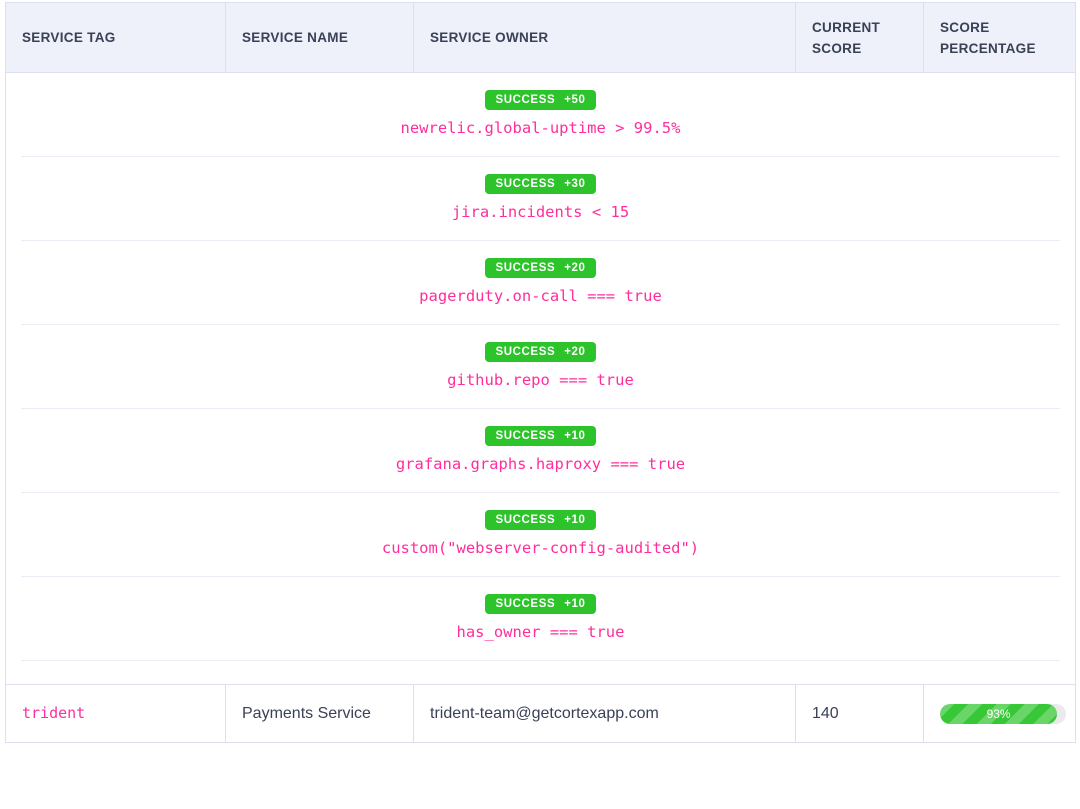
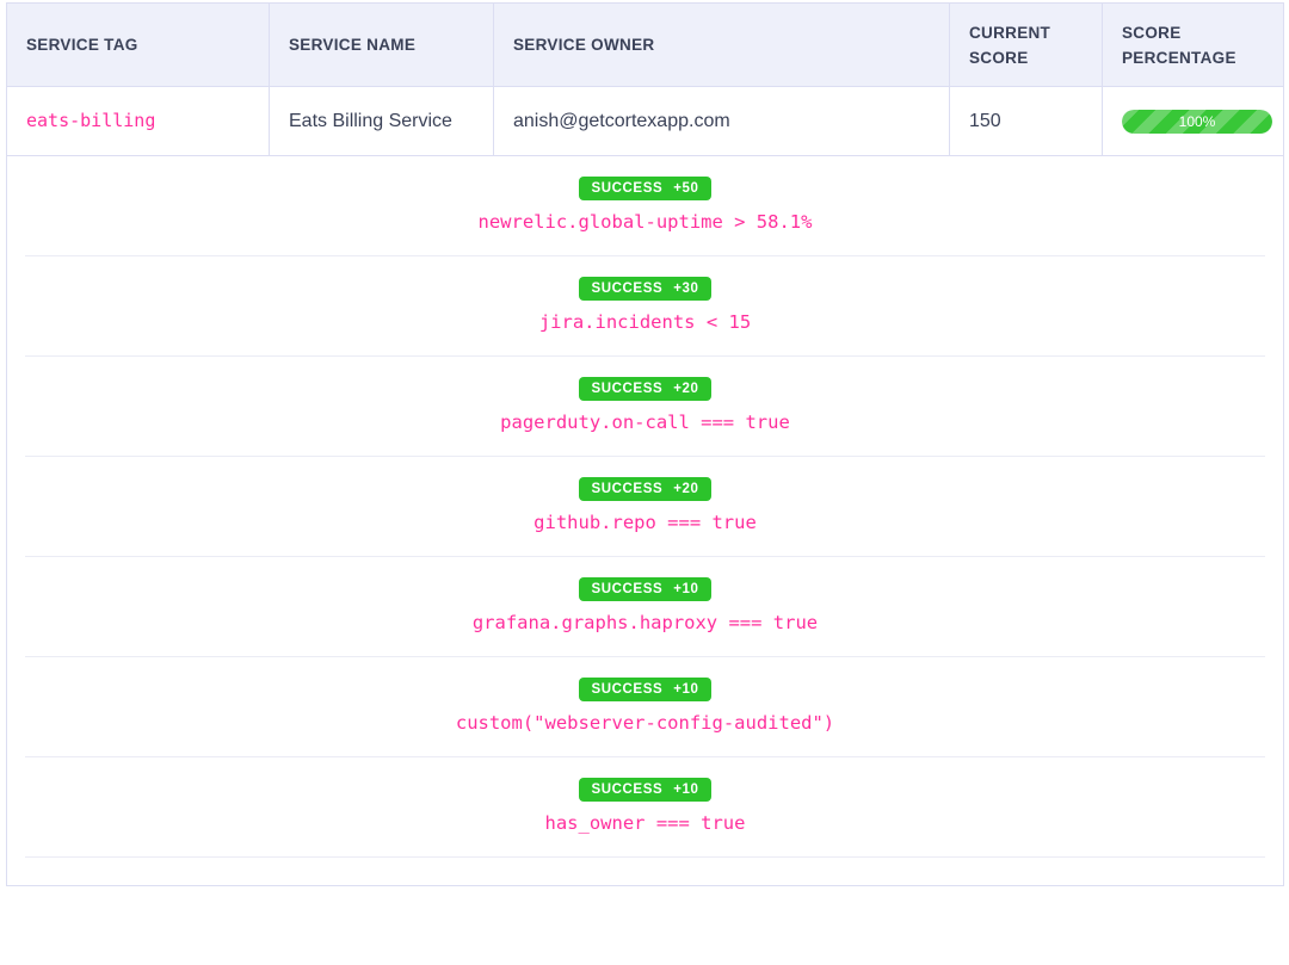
  SERVICE TAG	SERVICE NAME	SERVICE OWNER	CURRENT SCORE	SCORE PERCENTAGE
+ eats-billing	Eats Billing Service	anish@getcortexapp.com	150	100%
- SUCCESS +50newrelic.global-uptime > 99.5%SUCCESS +30jira.incidents < 15SUCCESS +20pagerduty.on-call === trueSUCCESS +20github.repo === trueSUCCESS +10grafana.graphs.haproxy === trueSUCCESS +10custom("webserver-config-audited")SUCCESS +10has_owner === true
+ SUCCESS +50newrelic.global-uptime > 58.1%SUCCESS +30jira.incidents < 15SUCCESS +20pagerduty.on-call === trueSUCCESS +20github.repo === trueSUCCESS +10grafana.graphs.haproxy === trueSUCCESS +10custom("webserver-config-audited")SUCCESS +10has_owner === true
- trident	Payments Service	trident-team@getcortexapp.com	140	93%
